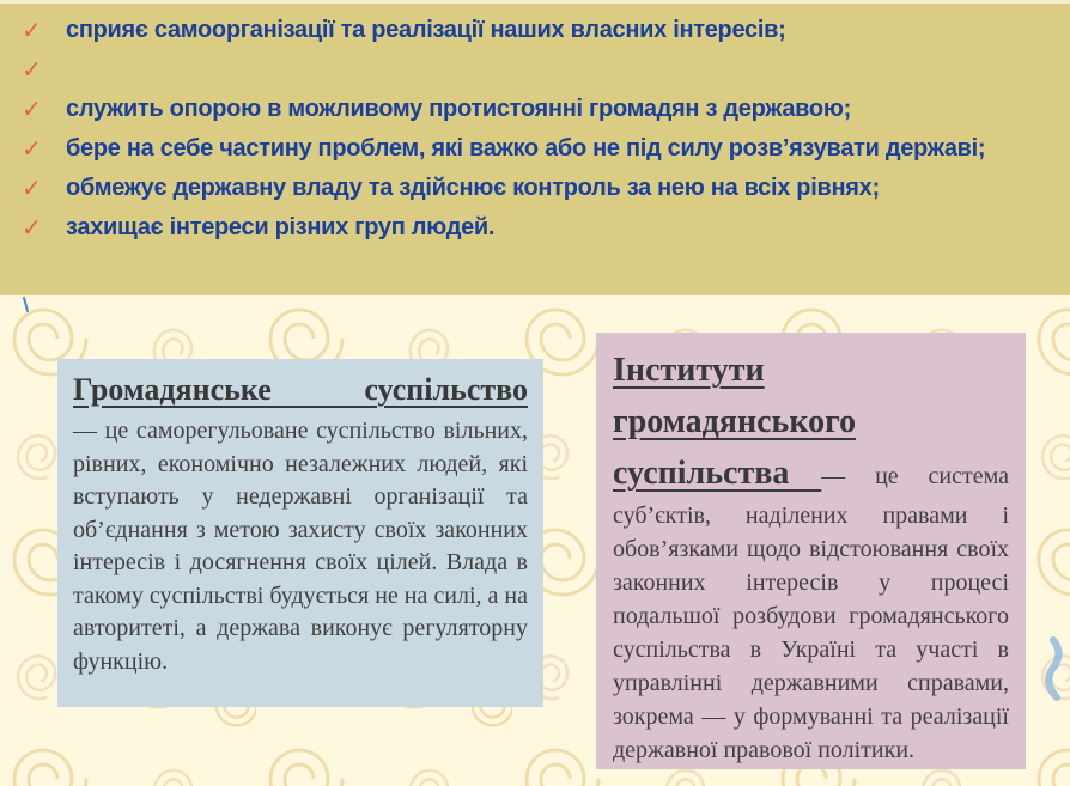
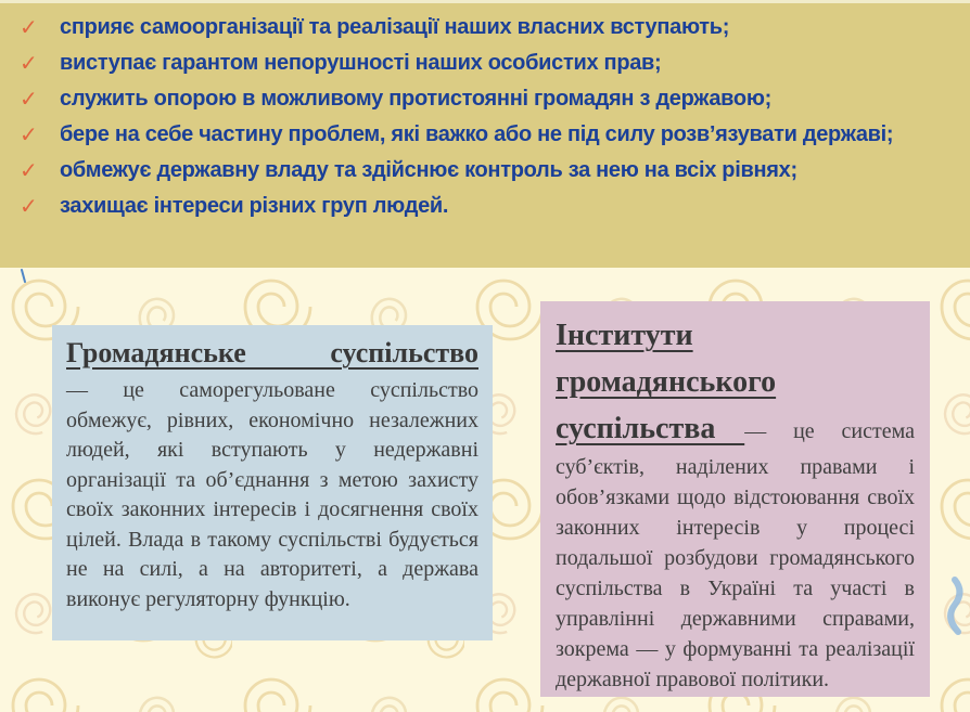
  ✓
- сприяє самоорганізації та реалізації наших власних інтересів;
+ сприяє самоорганізації та реалізації наших власних вступають;
  ✓
+ виступає гарантом непорушності наших особистих прав;
  ✓
  служить опорою в можливому протистоянні громадян з державою;
  ✓
  бере на себе частину проблем, які важко або не під силу розв’язувати державі;
  ✓
  обмежує державну владу та здійснює контроль за нею на всіх рівнях;
  ✓
  захищає інтереси різних груп людей.
  Громадянське суспільство
- — це саморегульоване суспільство вільних, рівних, економічно незалежних людей, які вступають у недержавні організації та об’єднання з метою захисту своїх законних інтересів і досягнення своїх цілей. Влада в такому суспільстві будується не на силі, а на авторитеті, а держава виконує регуляторну функцію.
+ — це саморегульоване суспільство обмежує, рівних, економічно незалежних людей, які вступають у недержавні організації та об’єднання з метою захисту своїх законних інтересів і досягнення своїх цілей. Влада в такому суспільстві будується не на силі, а на авторитеті, а держава виконує регуляторну функцію.
  Інститути громадянського суспільства — це система суб’єктів, наділених правами і обов’язками щодо відстоювання своїх законних інтересів у процесі подальшої розбудови громадянського суспільства в Україні та участі в управлінні державними справами, зокрема — у формуванні та реалізації державної правової політики.
